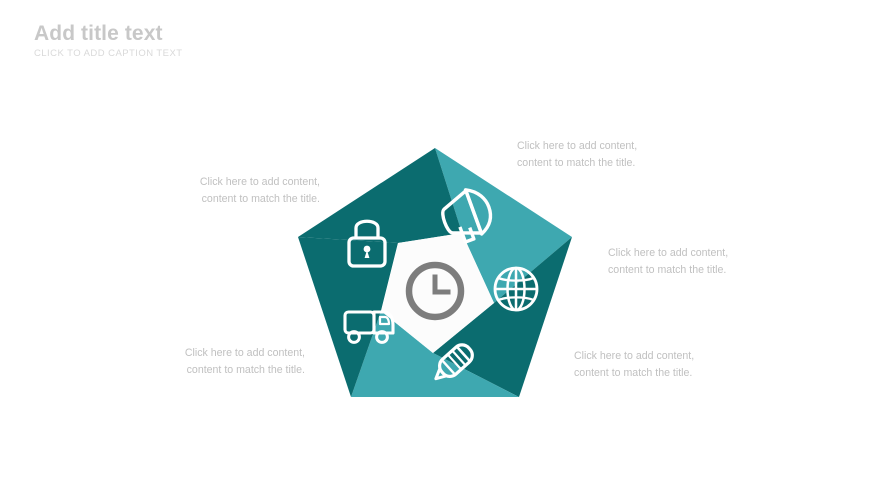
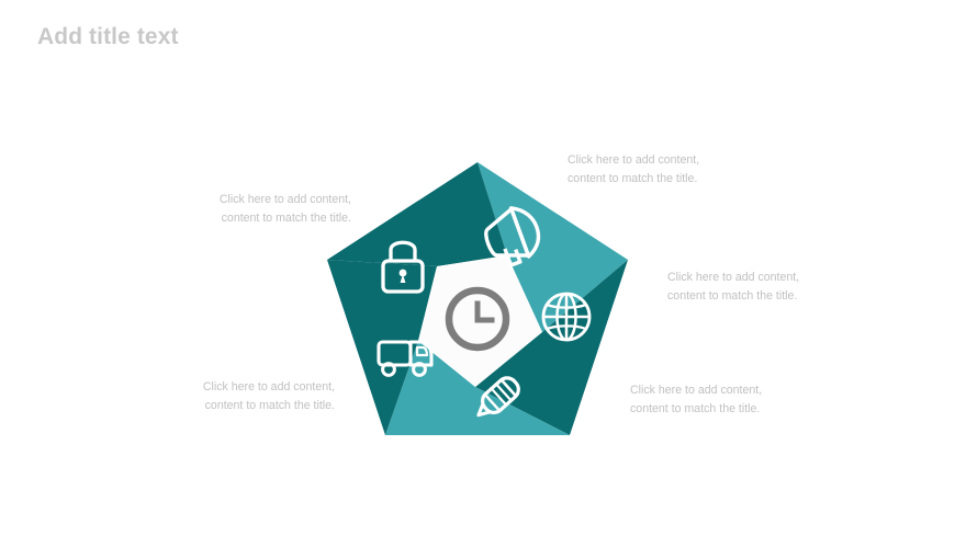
  Add title text
- CLICK TO ADD CAPTION TEXT
  Click here to add content,
  content to match the title.
  Click here to add content,
  content to match the title.
  Click here to add content,
  content to match the title.
  Click here to add content,
  content to match the title.
  Click here to add content,
  content to match the title.
